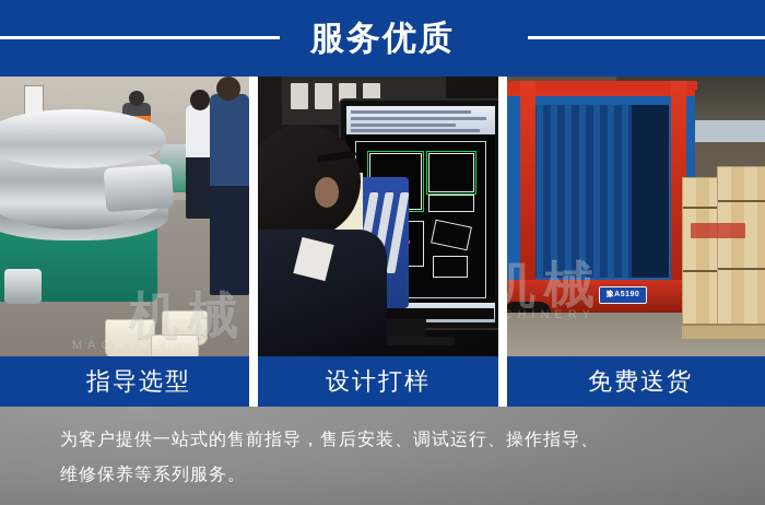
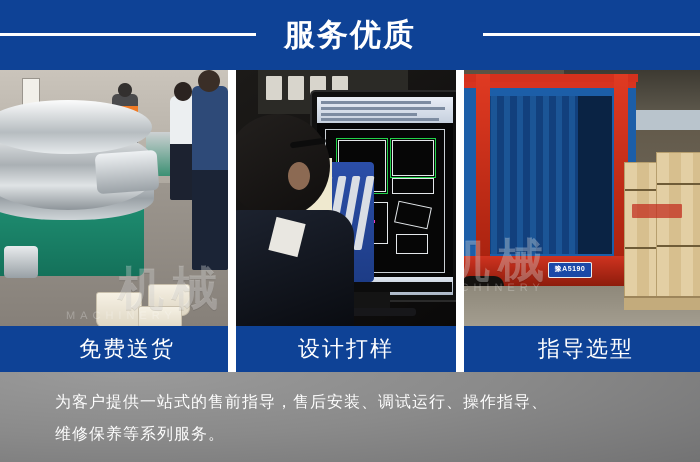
  服务优质
  机械
  MACHINERY
- 指导选型
+ 免费送货
  设计打样
  机械
  CHINERY
- 免费送货
+ 指导选型
  为客户提供一站式的售前指导，售后安装、调试运行、操作指导、
  维修保养等系列服务。
